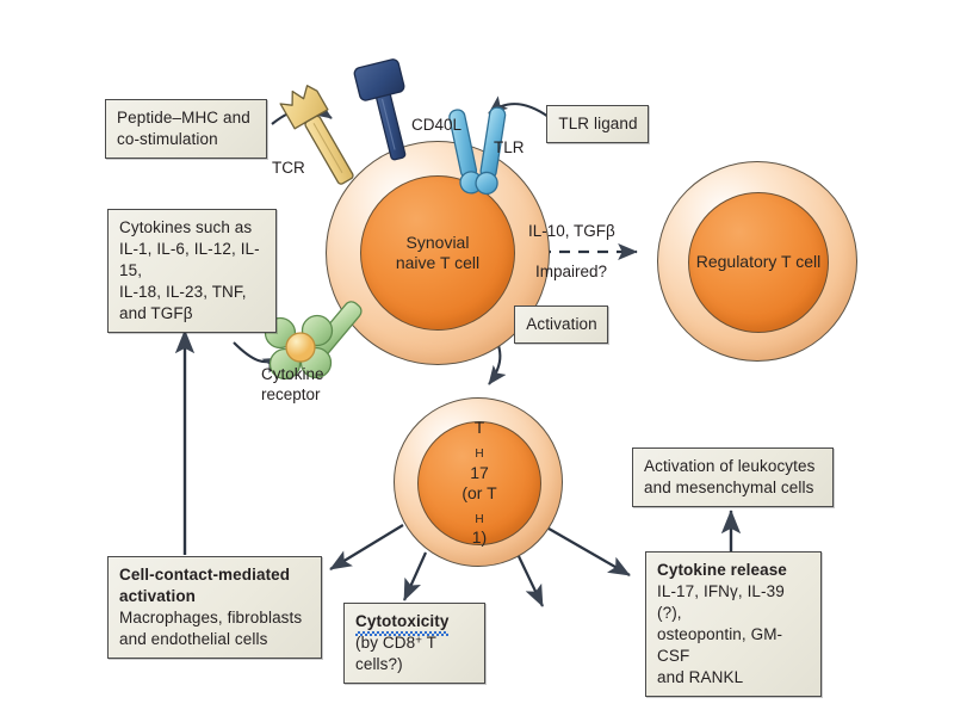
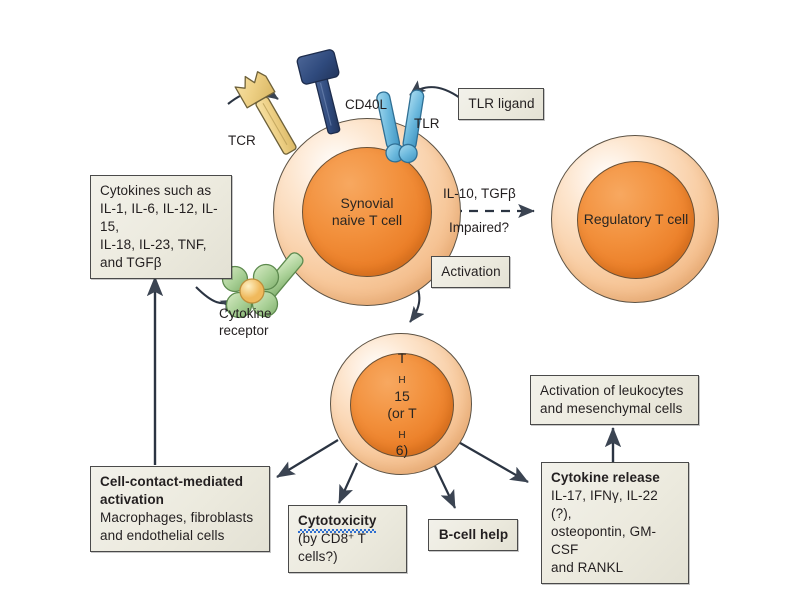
  Synovial
  naive T cell
  Regulatory T cell
  T
  H
- 17
+ 15
  (or T
  H
- 1)
+ 6)
- Peptide–MHC and
- co-stimulation
  Cytokines such as
  IL-1, IL-6, IL-12, IL-15,
  IL-18, IL-23, TNF,
  and TGFβ
  TLR ligand
  Activation
  Activation of leukocytes
  and mesenchymal cells
  Cell-contact-mediated
  activation
  Macrophages, fibroblasts
  and endothelial cells
  Cytotoxicity
  (by CD8+ T cells?)
+ B-cell help
  Cytokine release
- IL-17, IFNγ, IL-39 (?),
+ IL-17, IFNγ, IL-22 (?),
  osteopontin, GM-CSF
  and RANKL
  TCR
  CD40L
  TLR
  Cytokine
  receptor
  IL-10, TGFβ
  Impaired?
